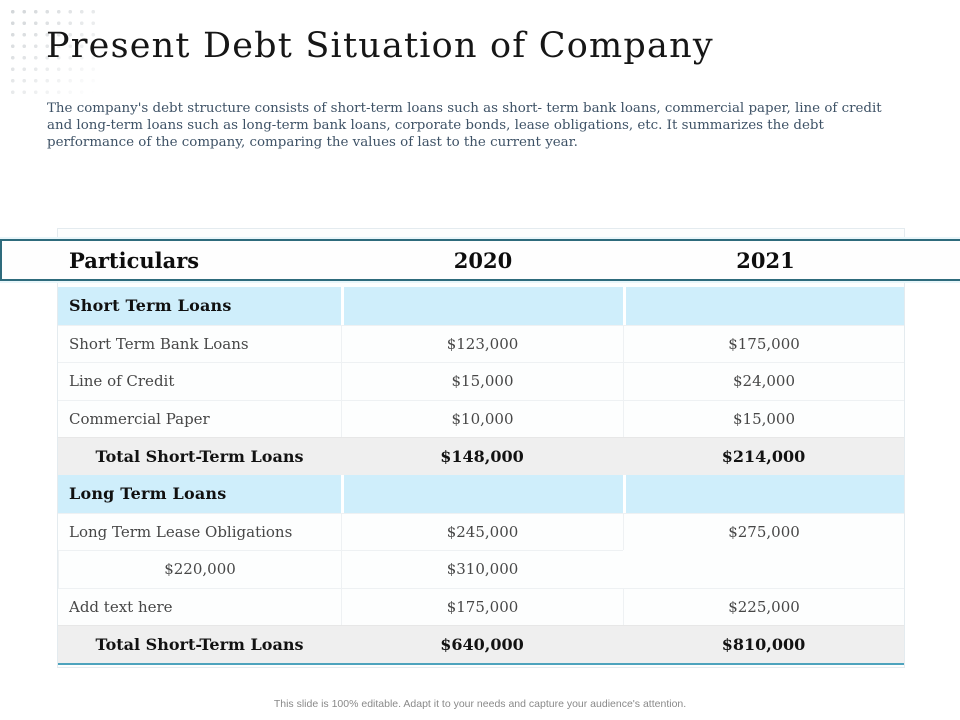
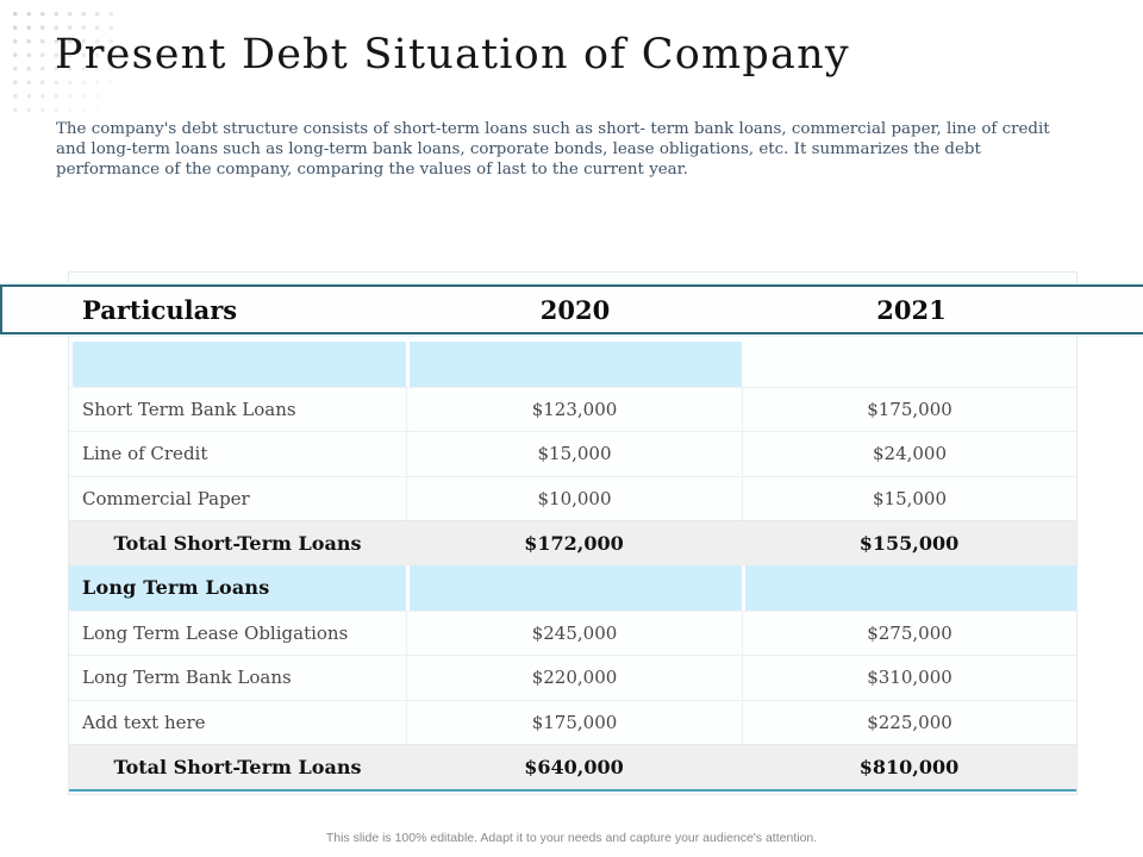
  Present Debt Situation of Company
  The company's debt structure consists of short-term loans such as short- term bank loans, commercial paper, line of credit and long-term loans such as long-term bank loans, corporate bonds, lease obligations, etc. It summarizes the debt performance of the company, comparing the values of last to the current year.
- Short Term Loans
  Short Term Bank Loans
  $123,000
  $175,000
  Line of Credit
  $15,000
  $24,000
  Commercial Paper
  $10,000
  $15,000
  Total Short-Term Loans
- $148,000
+ $172,000
- $214,000
+ $155,000
  Long Term Loans
  Long Term Lease Obligations
  $245,000
  $275,000
+ Long Term Bank Loans
  $220,000
  $310,000
  Add text here
  $175,000
  $225,000
  Total Short-Term Loans
  $640,000
  $810,000
  Particulars
  2020
  2021
  This slide is 100% editable. Adapt it to your needs and capture your audience's attention.
